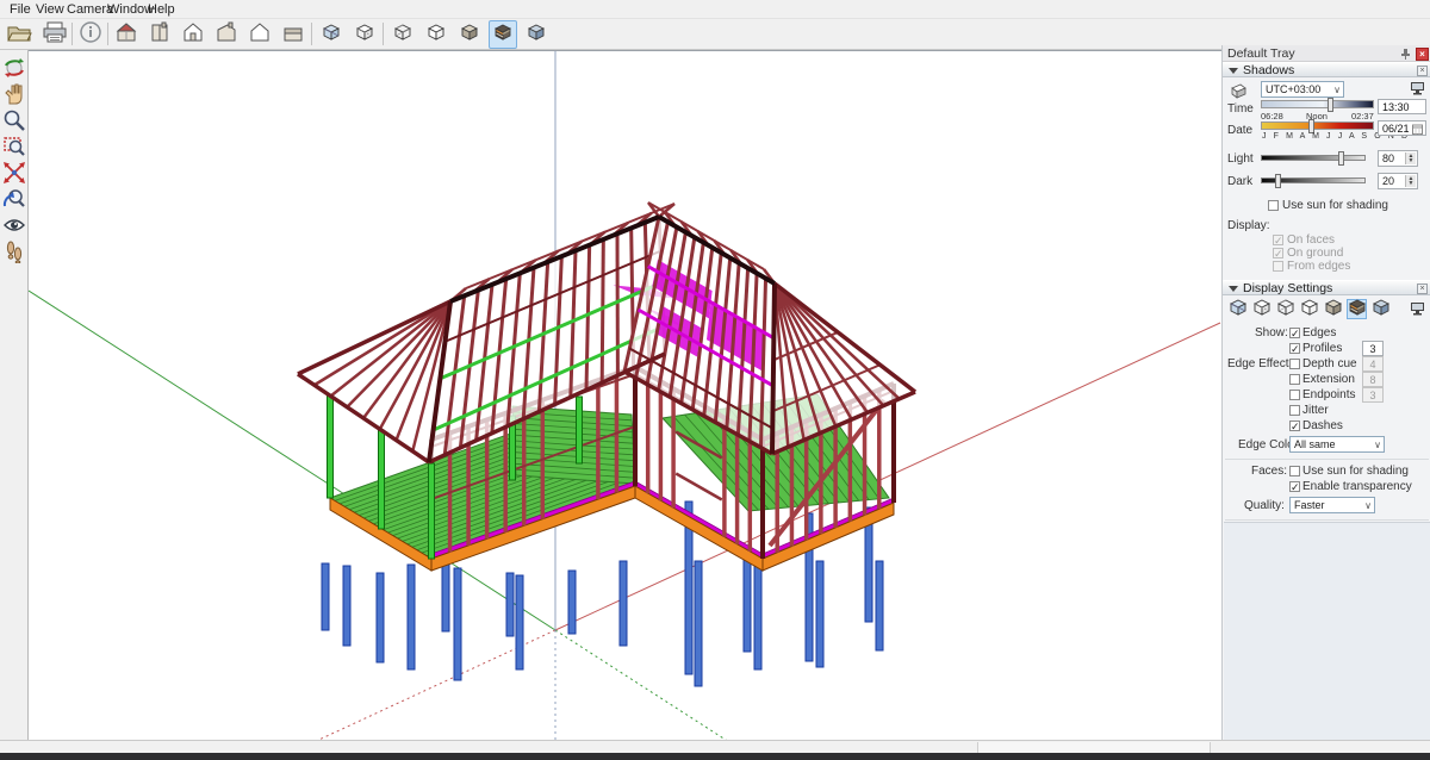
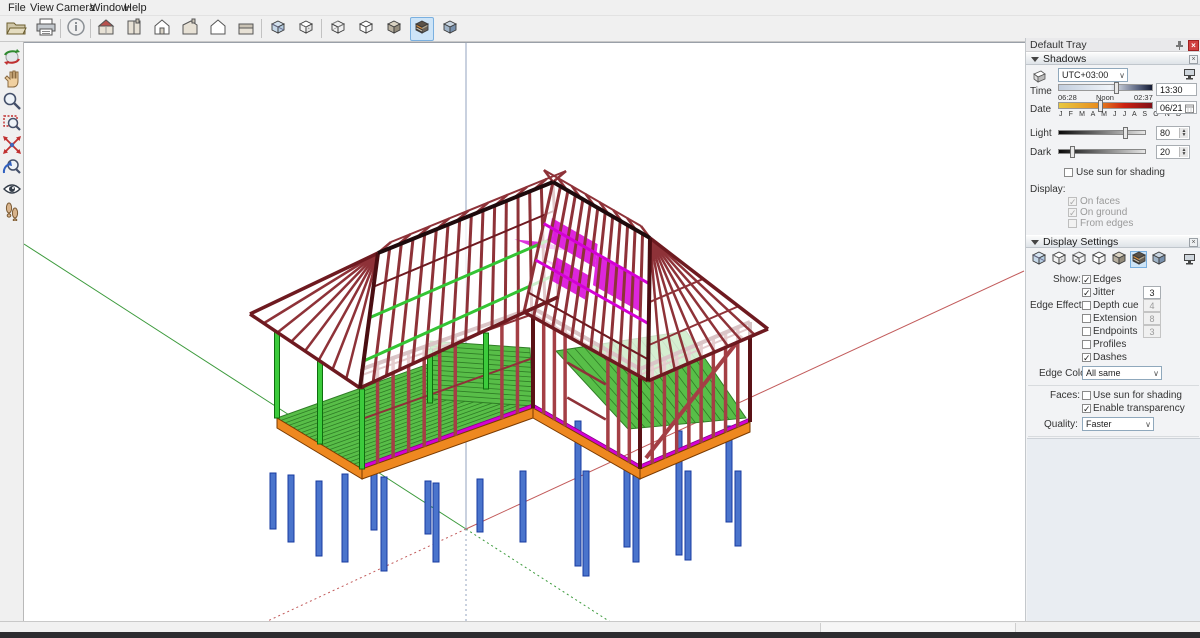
  File
  View
  Camera
  Window
  Help
  Default Tray
  ×
  Shadows
  UTC+03:00
  ∨
  Time
  06:28
  Noon
  02:37
  13:30
  Date
  06/21
  Light
  80
  Dark
  20
  Use sun for shading
  Display:
  On faces
  On ground
  From edges
  Display Settings
  Show:
  Edges
- Profiles
+ Jitter
  3
  Edge Effect
  Depth cue
  4
  Extension
  8
  Endpoints
  3
- Jitter
+ Profiles
  Dashes
  Edge Col
  All same
  ∨
  Faces:
  Use sun for shading
  Enable transparency
  Quality:
  Faster
  ∨
